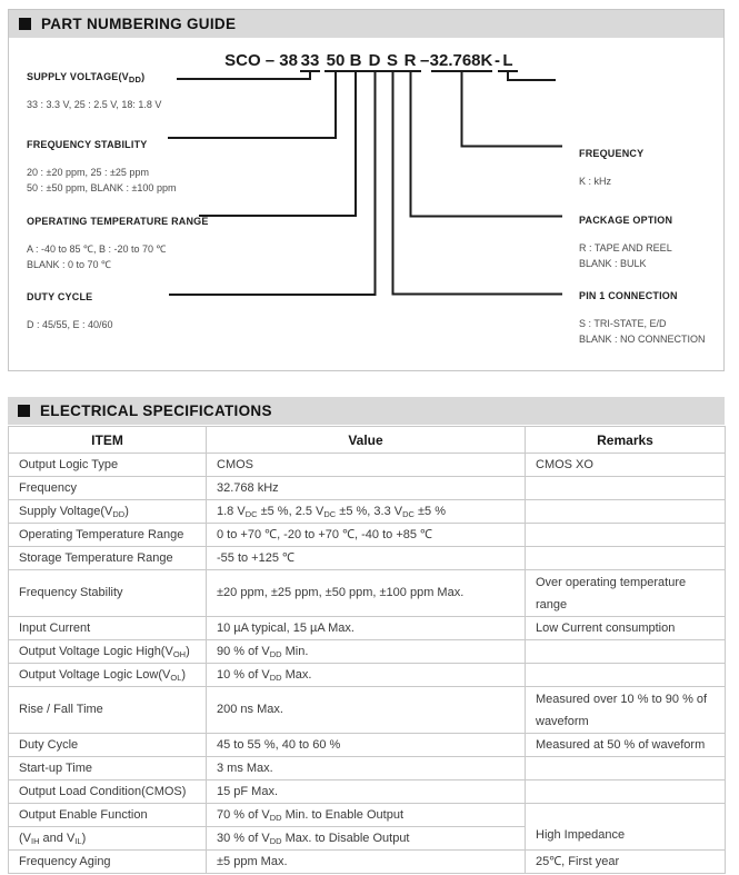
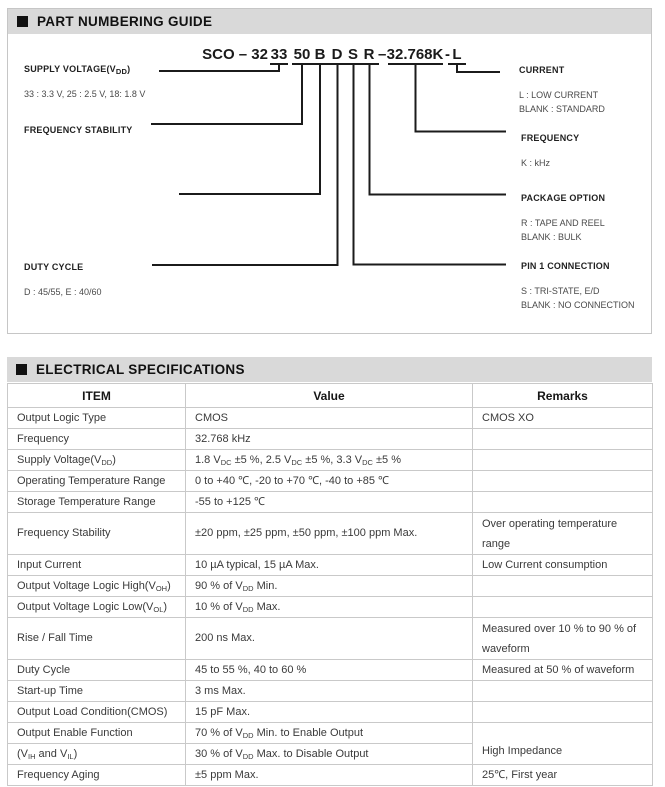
  PART NUMBERING GUIDE
- SCO – 38
+ SCO – 32
  33
  50
  B
  D
  S
  R
  –
  32.768K
  -
  L
  SUPPLY VOLTAGE(VDD)
  33 : 3.3 V, 25 : 2.5 V, 18: 1.8 V
  FREQUENCY STABILITY
- 20 : ±20 ppm, 25 : ±25 ppm
- 50 : ±50 ppm, BLANK : ±100 ppm
- OPERATING TEMPERATURE RANGE
- A : -40 to 85 ℃, B : -20 to 70 ℃
- BLANK : 0 to 70 ℃
  DUTY CYCLE
  D : 45/55, E : 40/60
+ CURRENT
+ L : LOW CURRENT
+ BLANK : STANDARD
  FREQUENCY
  K : kHz
  PACKAGE OPTION
  R : TAPE AND REEL
  BLANK : BULK
  PIN 1 CONNECTION
  S : TRI-STATE, E/D
  BLANK : NO CONNECTION
  ELECTRICAL SPECIFICATIONS
  ITEM	Value	Remarks
  Output Logic Type	CMOS	CMOS XO
  Frequency	32.768 kHz
  Supply Voltage(VDD)	1.8 VDC ±5 %, 2.5 VDC ±5 %, 3.3 VDC ±5 %
- Operating Temperature Range	0 to +70 ℃, -20 to +70 ℃, -40 to +85 ℃
+ Operating Temperature Range	0 to +40 ℃, -20 to +70 ℃, -40 to +85 ℃
  Storage Temperature Range	-55 to +125 ℃
  Frequency Stability	±20 ppm, ±25 ppm, ±50 ppm, ±100 ppm Max.	Over operating temperature range
  Input Current	10 µA typical, 15 µA Max.	Low Current consumption
  Output Voltage Logic High(VOH)	90 % of VDD Min.
  Output Voltage Logic Low(VOL)	10 % of VDD Max.
  Rise / Fall Time	200 ns Max.	Measured over 10 % to 90 % of waveform
  Duty Cycle	45 to 55 %, 40 to 60 %	Measured at 50 % of waveform
  Start-up Time	3 ms Max.
  Output Load Condition(CMOS)	15 pF Max.
  Output Enable Function	70 % of VDD Min. to Enable Output	High Impedance
  (VIH and VIL)	30 % of VDD Max. to Disable Output
  Frequency Aging	±5 ppm Max.	25℃, First year
